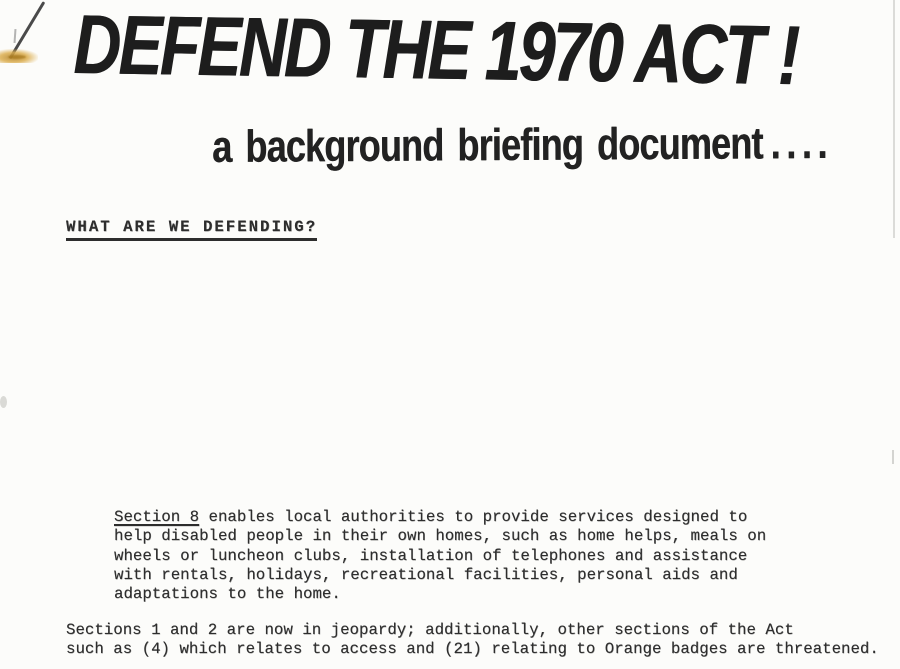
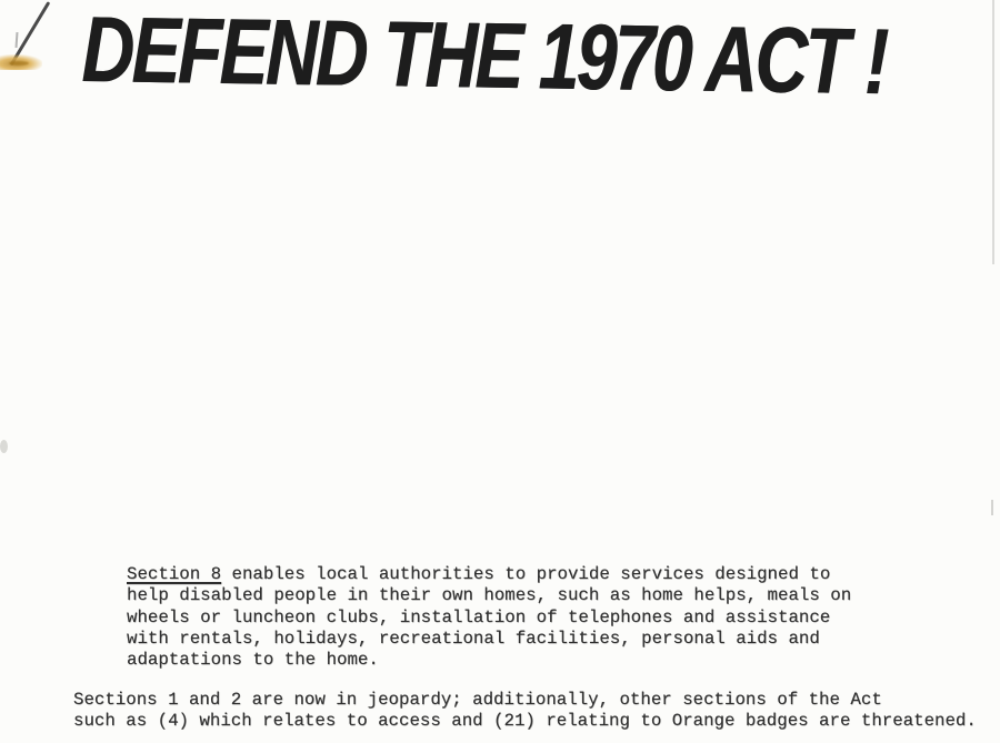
  DEFEND THE 1970 ACT !
- a background briefing document ....
- WHAT ARE WE DEFENDING?
  Section 8 enables local authorities to provide services designed to
  help disabled people in their own homes, such as home helps, meals on
  wheels or luncheon clubs, installation of telephones and assistance
  with rentals, holidays, recreational facilities, personal aids and
  adaptations to the home.
  Sections 1 and 2 are now in jeopardy; additionally, other sections of the Act
  such as (4) which relates to access and (21) relating to Orange badges are threatened.
